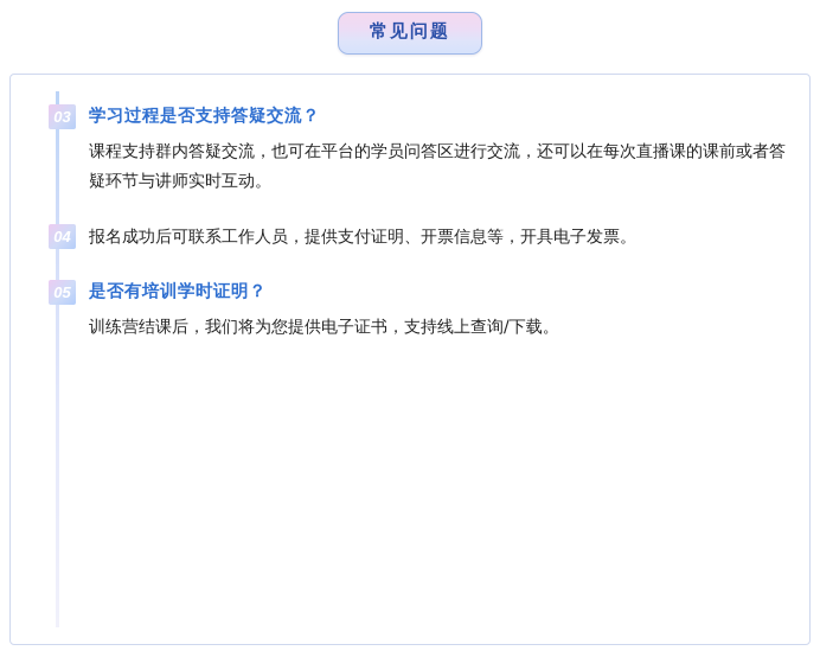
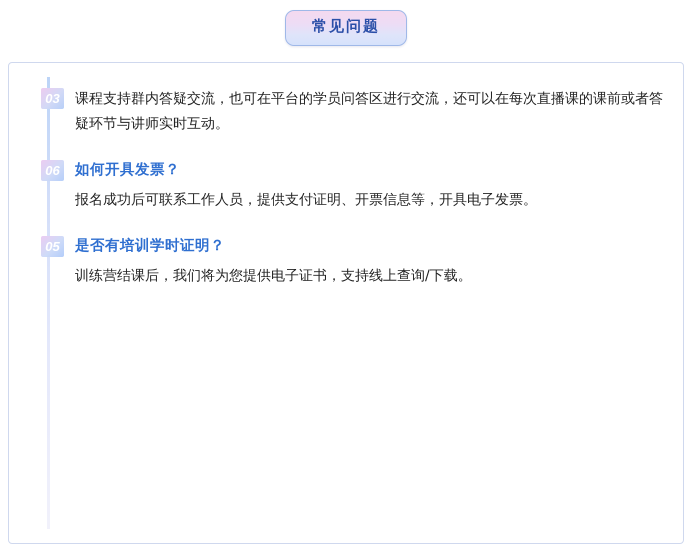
  常见问题
  03
- 学习过程是否支持答疑交流？
  课程支持群内答疑交流，也可在平台的学员问答区进行交流，还可以在每次直播课的课前或者答疑环节与讲师实时互动。
- 04
+ 06
+ 如何开具发票？
  报名成功后可联系工作人员，提供支付证明、开票信息等，开具电子发票。
  05
  是否有培训学时证明？
  训练营结课后，我们将为您提供电子证书，支持线上查询/下载。
